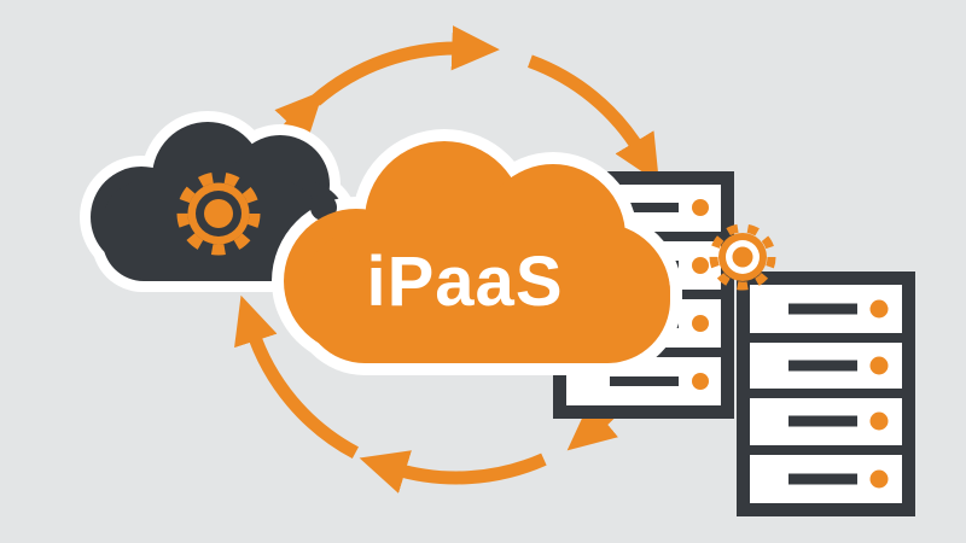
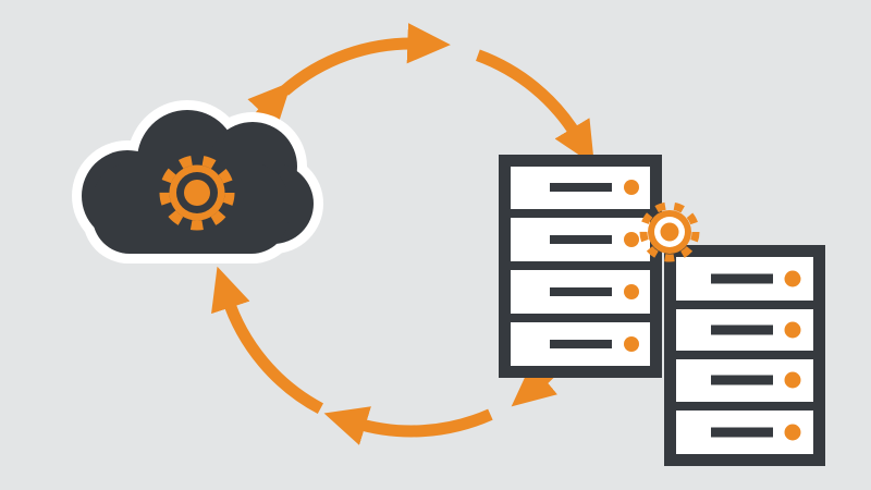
- iPaaS
